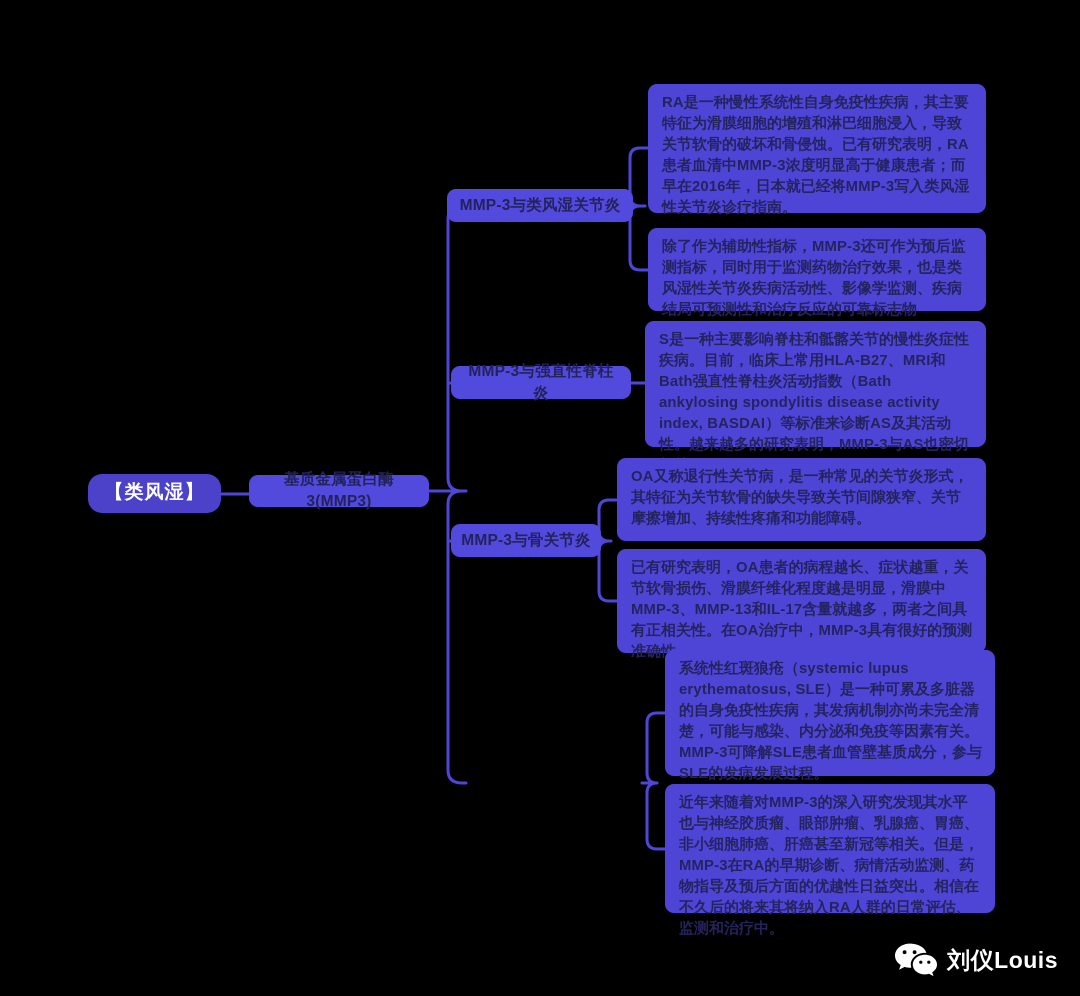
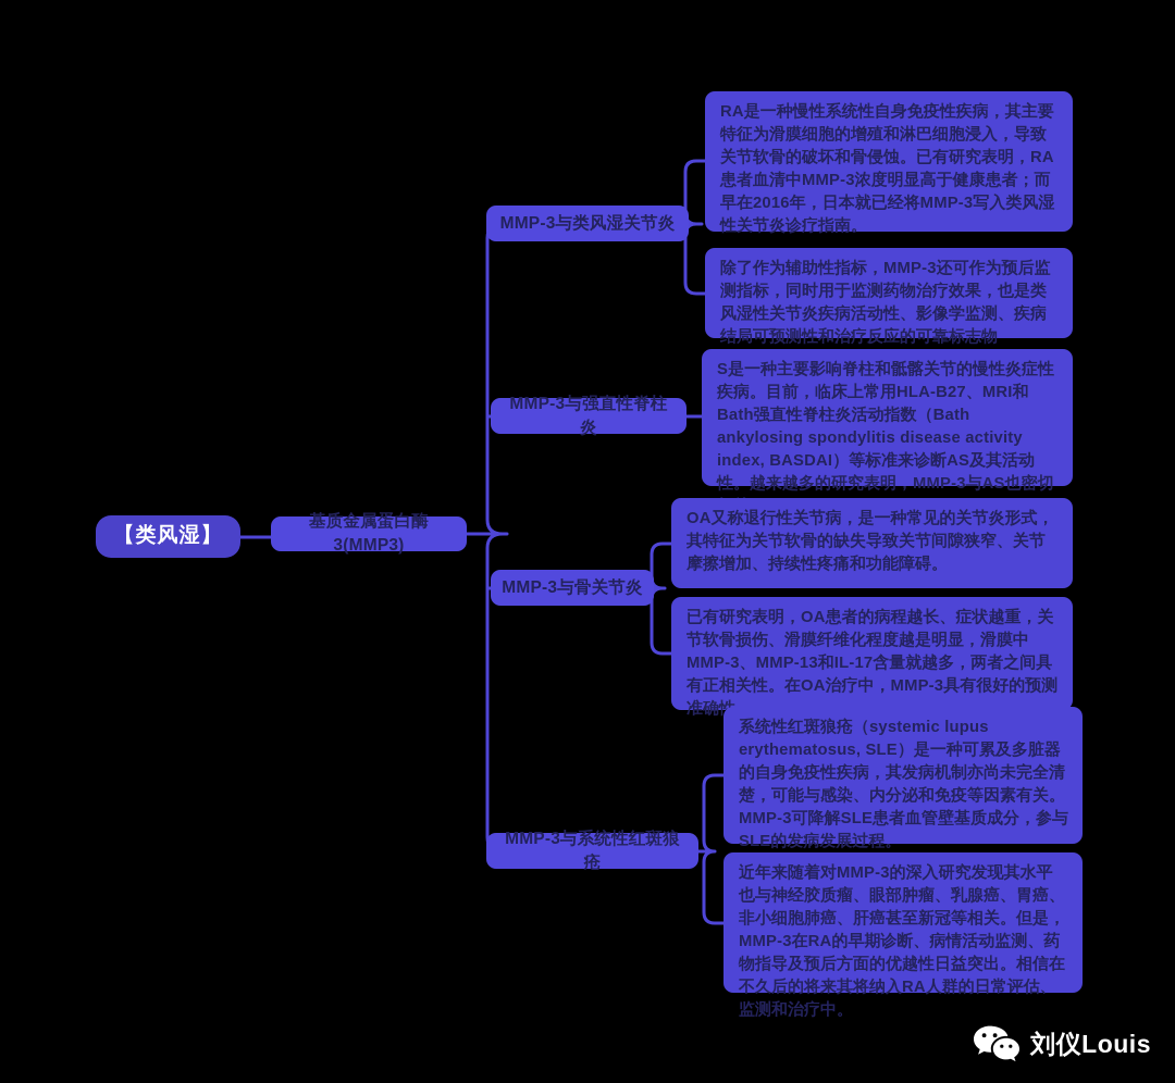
  【类风湿】
  基质金属蛋白酶3(MMP3)
  MMP-3与类风湿关节炎
  RA是一种慢性系统性自身免疫性疾病，其主要特征为滑膜细胞的增殖和淋巴细胞浸入，导致关节软骨的破坏和骨侵蚀。已有研究表明，RA患者血清中MMP-3浓度明显高于健康患者；而早在2016年，日本就已经将MMP-3写入类风湿性关节炎诊疗指南。
  除了作为辅助性指标，MMP-3还可作为预后监测指标，同时用于监测药物治疗效果，也是类风湿性关节炎疾病活动性、影像学监测、疾病结局可预测性和治疗反应的可靠标志物
  MMP-3与强直性脊柱炎
  S是一种主要影响脊柱和骶髂关节的慢性炎症性疾病。目前，临床上常用HLA-B27、MRI和Bath强直性脊柱炎活动指数（Bath ankylosing spondylitis disease activity index, BASDAI）等标准来诊断AS及其活动性。越来越多的研究表明，MMP-3与AS也密切
  MMP-3与骨关节炎
  OA又称退行性关节病，是一种常见的关节炎形式，其特征为关节软骨的缺失导致关节间隙狭窄、关节摩擦增加、持续性疼痛和功能障碍。
  已有研究表明，OA患者的病程越长、症状越重，关节软骨损伤、滑膜纤维化程度越是明显，滑膜中MMP-3、MMP-13和IL-17含量就越多，两者之间具有正相关性。在OA治疗中，MMP-3具有很好的预测准确
+ MMP-3与系统性红斑狼疮
  系统性红斑狼疮（systemic lupus erythematosus, SLE）是一种可累及多脏器的自身免疫性疾病，其发病机制亦尚未完全清楚，可能与感染、内分泌和免疫等因素有关。MMP-3可降解SLE患者血管壁基质成分，参与SLE的发病发展过程。
  近年来随着对MMP-3的深入研究发现其水平也与神经胶质瘤、眼部肿瘤、乳腺癌、胃癌、非小细胞肺癌、肝癌甚至新冠等相关。但是，MMP-3在RA的早期诊断、病情活动监测、药物指导及预后方面的优越性日益突出。相信在不久后的将来其将纳入RA人群的日常评估、监测和治疗中。
  刘仪Louis
